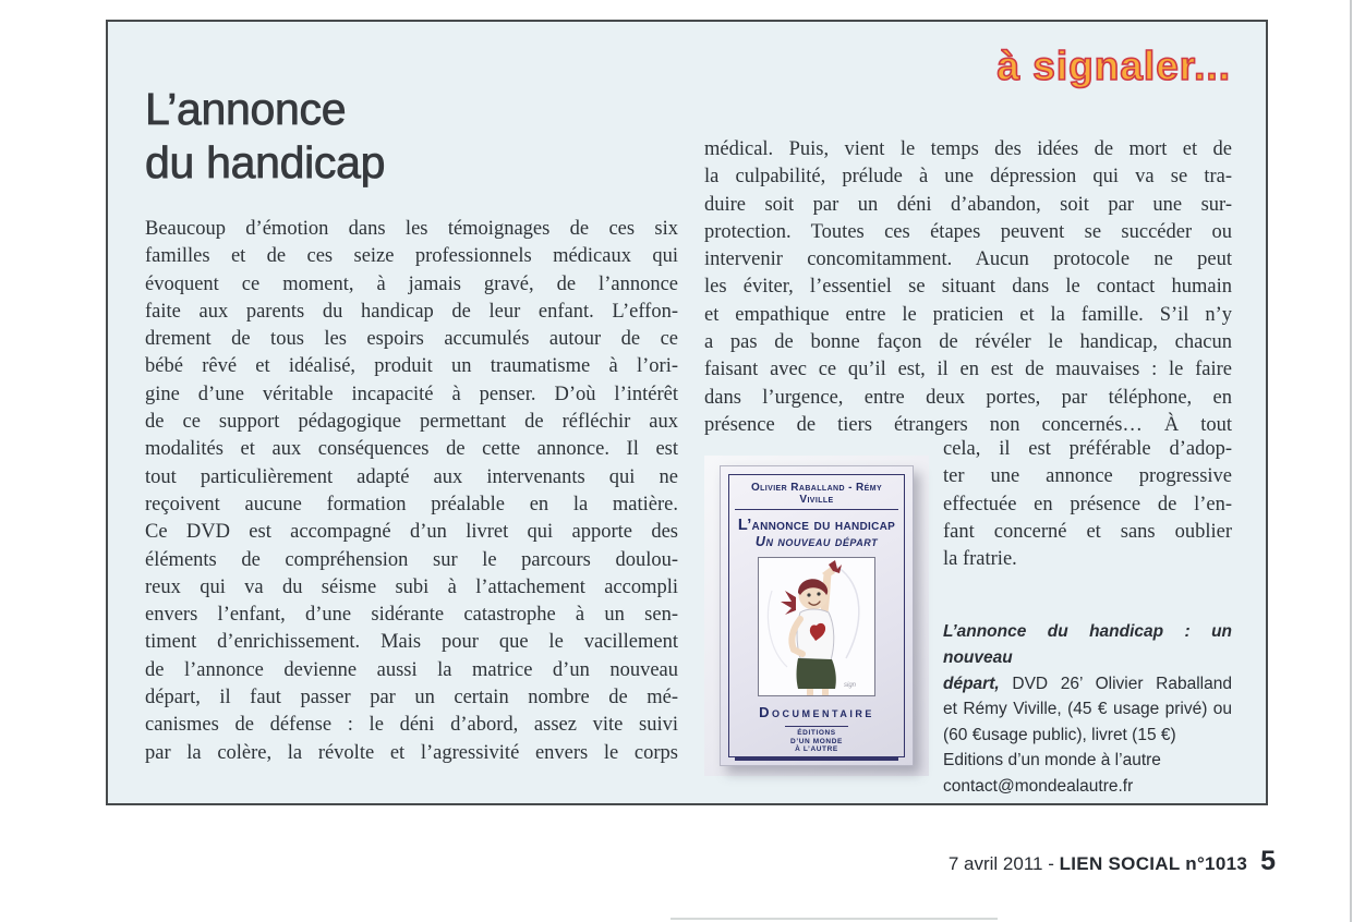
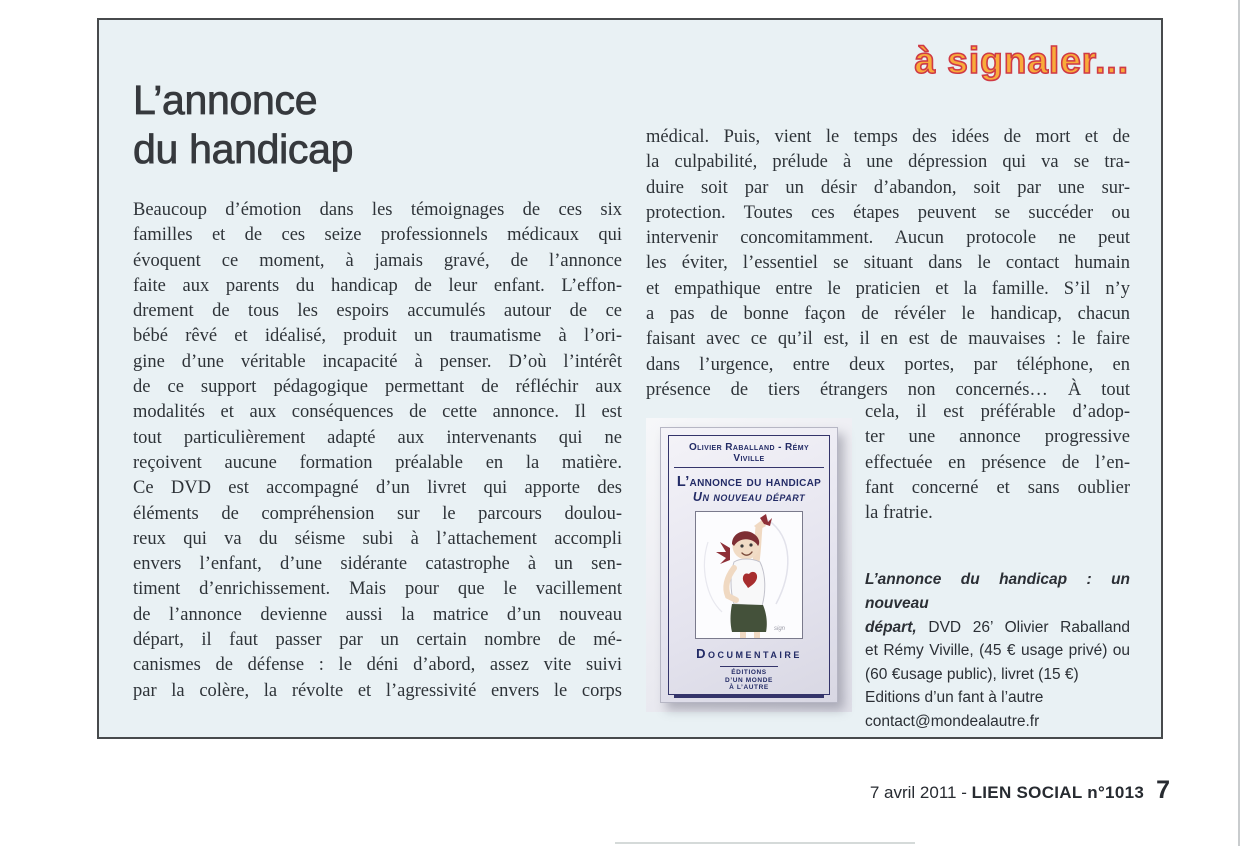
  à signaler...
  L’annonce
  du handicap
  Beaucoup d’émotion dans les témoignages de ces six
  familles et de ces seize professionnels médicaux qui
  évoquent ce moment, à jamais gravé, de l’annonce
  faite aux parents du handicap de leur enfant. L’effon-
  drement de tous les espoirs accumulés autour de ce
  bébé rêvé et idéalisé, produit un traumatisme à l’ori-
  gine d’une véritable incapacité à penser. D’où l’intérêt
  de ce support pédagogique permettant de réfléchir aux
  modalités et aux conséquences de cette annonce. Il est
  tout particulièrement adapté aux intervenants qui ne
  reçoivent aucune formation préalable en la matière.
  Ce DVD est accompagné d’un livret qui apporte des
  éléments de compréhension sur le parcours doulou-
  reux qui va du séisme subi à l’attachement accompli
  envers l’enfant, d’une sidérante catastrophe à un sen-
  timent d’enrichissement. Mais pour que le vacillement
  de l’annonce devienne aussi la matrice d’un nouveau
  départ, il faut passer par un certain nombre de mé-
  canismes de défense : le déni d’abord, assez vite suivi
  par la colère, la révolte et l’agressivité envers le corps
  médical. Puis, vient le temps des idées de mort et de
  la culpabilité, prélude à une dépression qui va se tra-
- duire soit par un déni d’abandon, soit par une sur-
+ duire soit par un désir d’abandon, soit par une sur-
  protection. Toutes ces étapes peuvent se succéder ou
  intervenir concomitamment. Aucun protocole ne peut
  les éviter, l’essentiel se situant dans le contact humain
  et empathique entre le praticien et la famille. S’il n’y
  a pas de bonne façon de révéler le handicap, chacun
  faisant avec ce qu’il est, il en est de mauvaises : le faire
  dans l’urgence, entre deux portes, par téléphone, en
  présence de tiers étrangers non concernés… À tout
  Olivier Raballand - Rémy Viville
  L’annonce du handicap
  Un nouveau départ
  Documentaire
  cela, il est préférable d’adop-
  ter une annonce progressive
  effectuée en présence de l’en-
  fant concerné et sans oublier
  la fratrie.
  L’annonce du handicap : un nouveau
  départ, DVD 26’ Olivier Raballand
  et Rémy Viville, (45 € usage privé) ou
  (60 €usage public), livret (15 €)
- Editions d’un monde à l’autre
+ Editions d’un fant à l’autre
  contact@mondealautre.fr
- 7 avril 2011 - LIEN SOCIAL n°1013 5
+ 7 avril 2011 - LIEN SOCIAL n°1013 7
